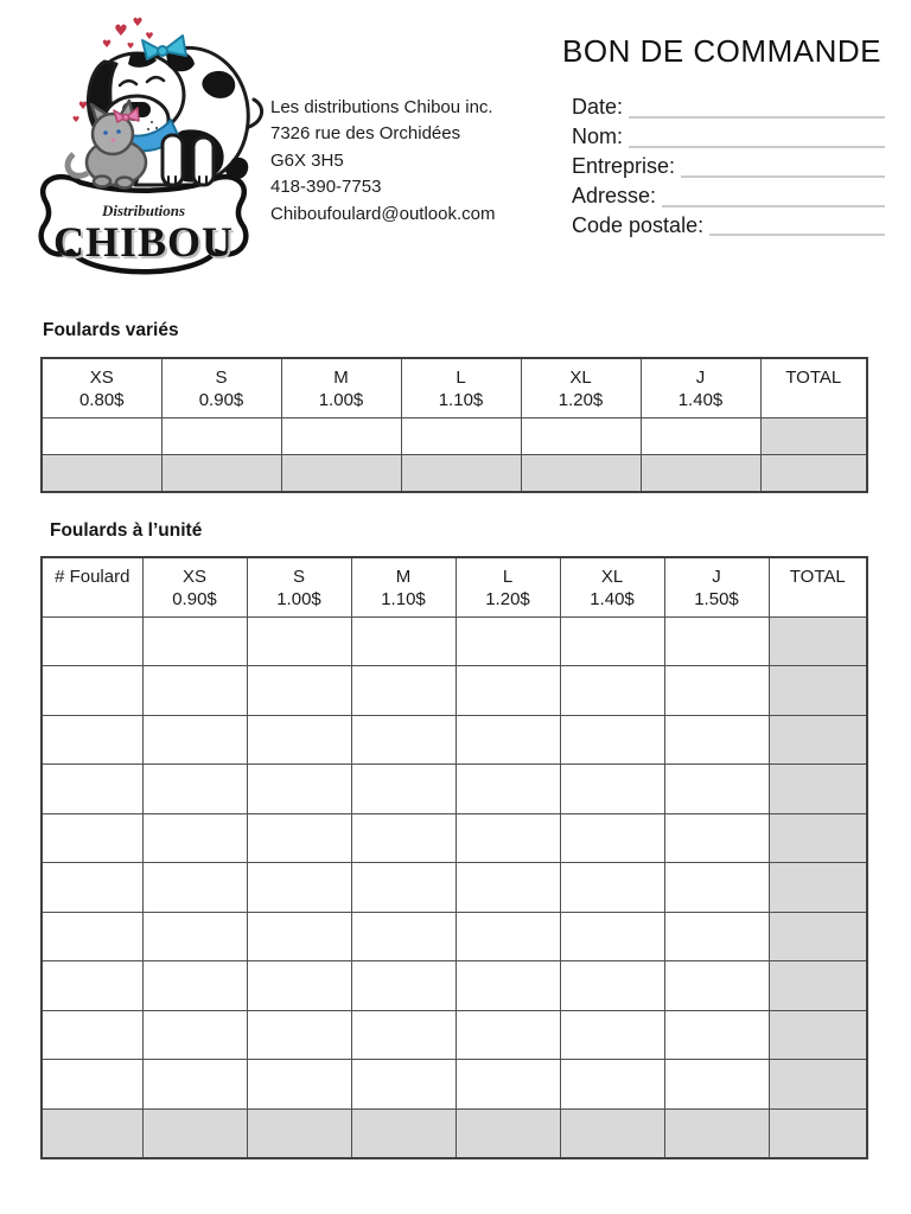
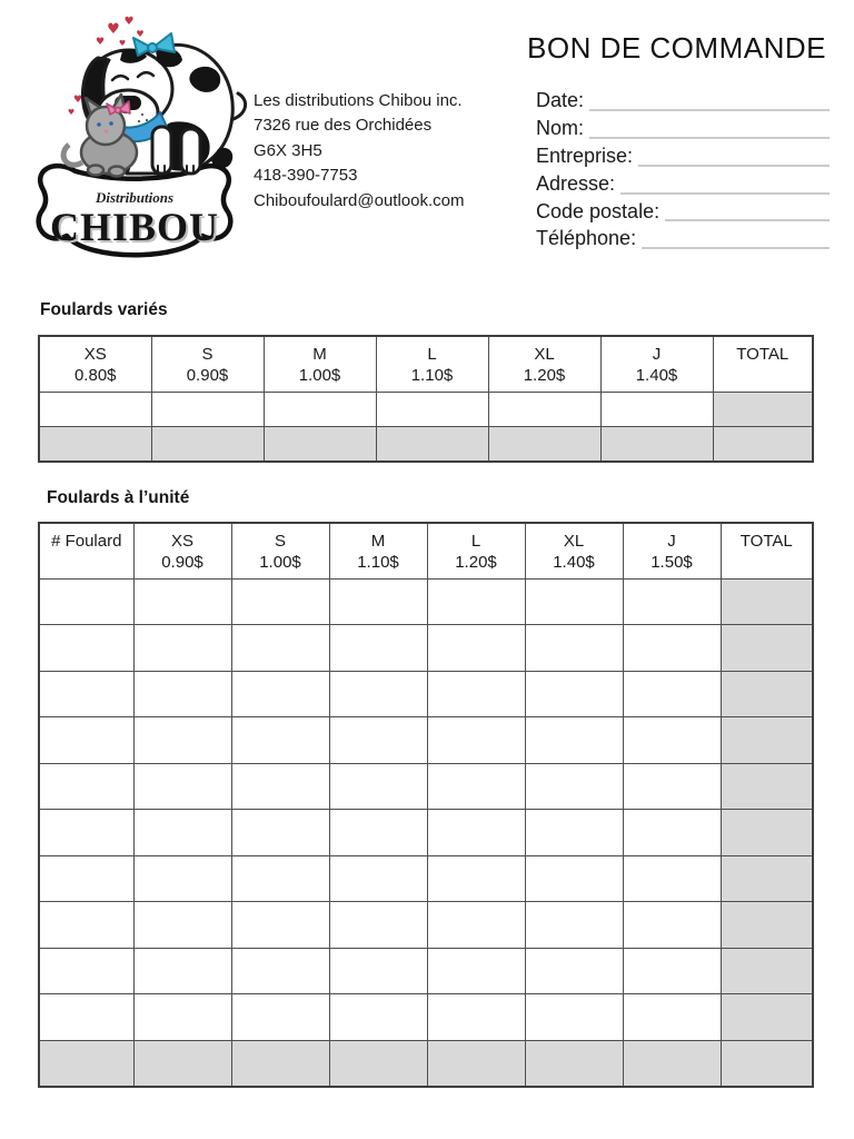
  ♥
  ♥
  ♥
  ♥
  ♥
  ♥
  ♥
  Distributions
  CHIBOU
  Les distributions Chibou inc.
  7326 rue des Orchidées
  G6X 3H5
  418-390-7753
  Chiboufoulard@outlook.com
  BON DE COMMANDE
  Date:
  Nom:
  Entreprise:
  Adresse:
  Code postale:
+ Téléphone:
  Foulards variés
  XS0.80$	S0.90$	M1.00$	L1.10$	XL1.20$	J1.40$	TOTAL
  Foulards à l’unité
  # Foulard	XS0.90$	S1.00$	M1.10$	L1.20$	XL1.40$	J1.50$	TOTAL
